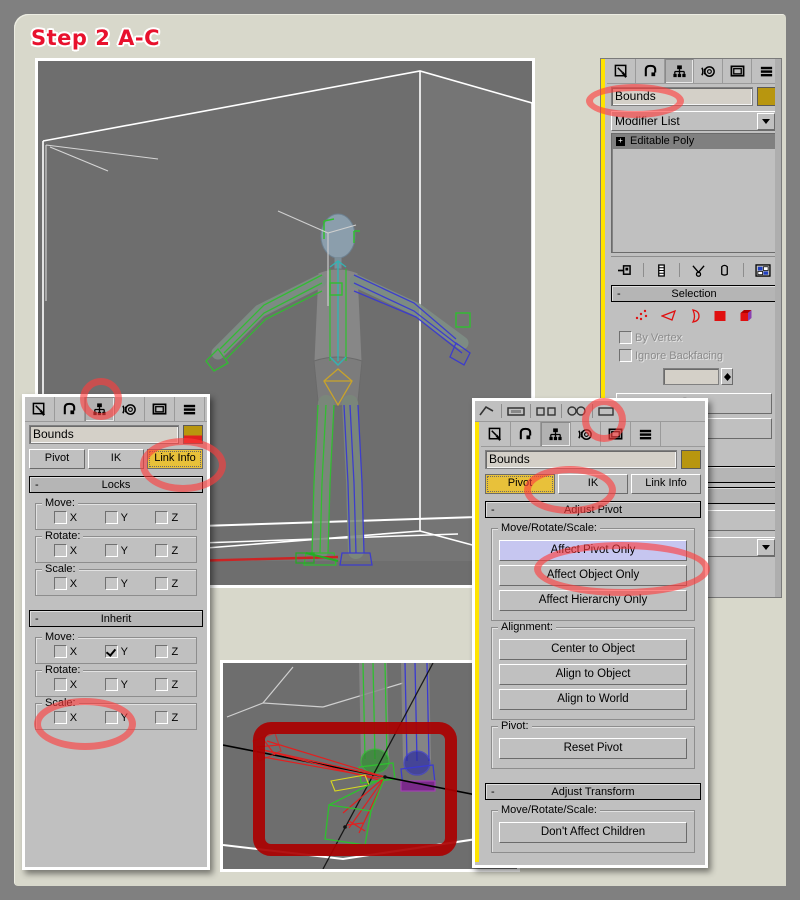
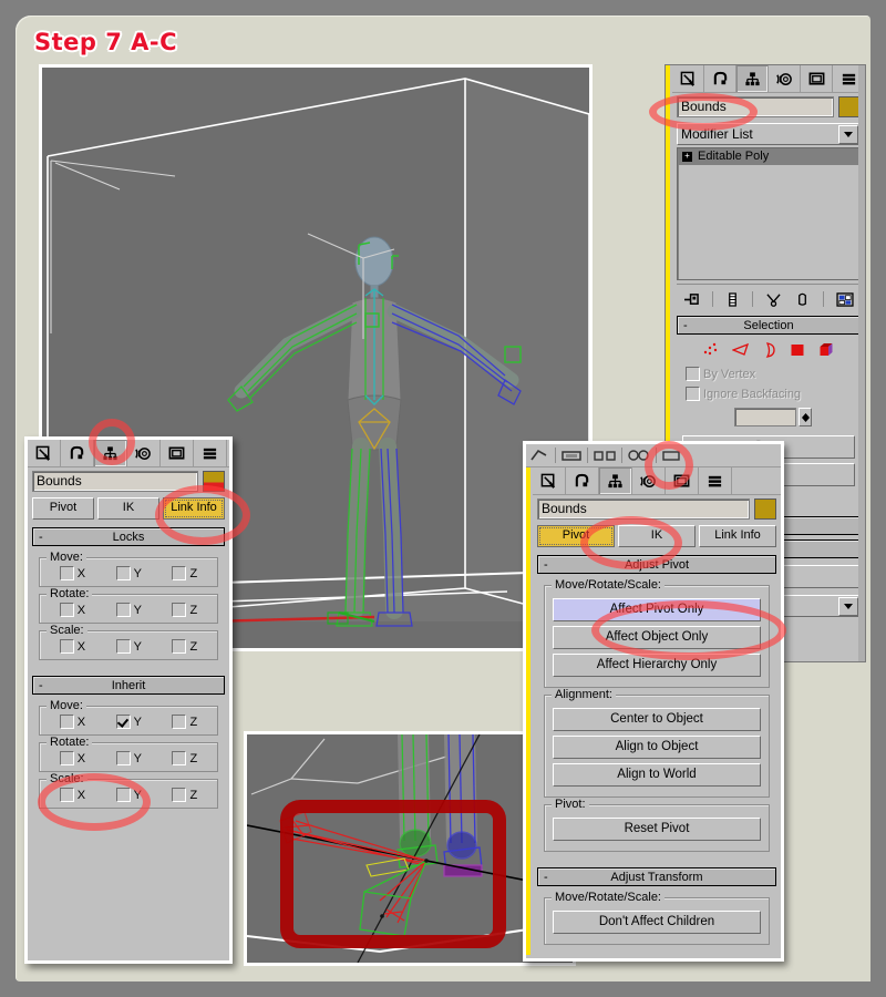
- Step 2 A-C
+ Step 7 A-C
  Bounds
  Modifier List
  +
  Editable Poly
  -
  Selection
  By Vertex
  Ignore Backfacing
  Bounds
  Pivot
  IK
  Link Info
  -
  Adjust Pivot
  Move/Rotate/Scale:
  Affect Pivot Only
  Affect Object Only
  Affect Hierarchy Only
  Alignment:
  Center to Object
  Align to Object
  Align to World
  Pivot:
  Reset Pivot
  -
  Adjust Transform
  Move/Rotate/Scale:
  Don't Affect Children
  Bounds
  Pivot
  IK
  Link Info
  -
  Locks
  Move:
  X
  Y
  Z
  Rotate:
  X
  Y
  Z
  Scale:
  X
  Y
  Z
  -
  Inherit
  Move:
  X
  Y
  Z
  Rotate:
  X
  Y
  Z
  Scale:
  X
  Y
  Z
